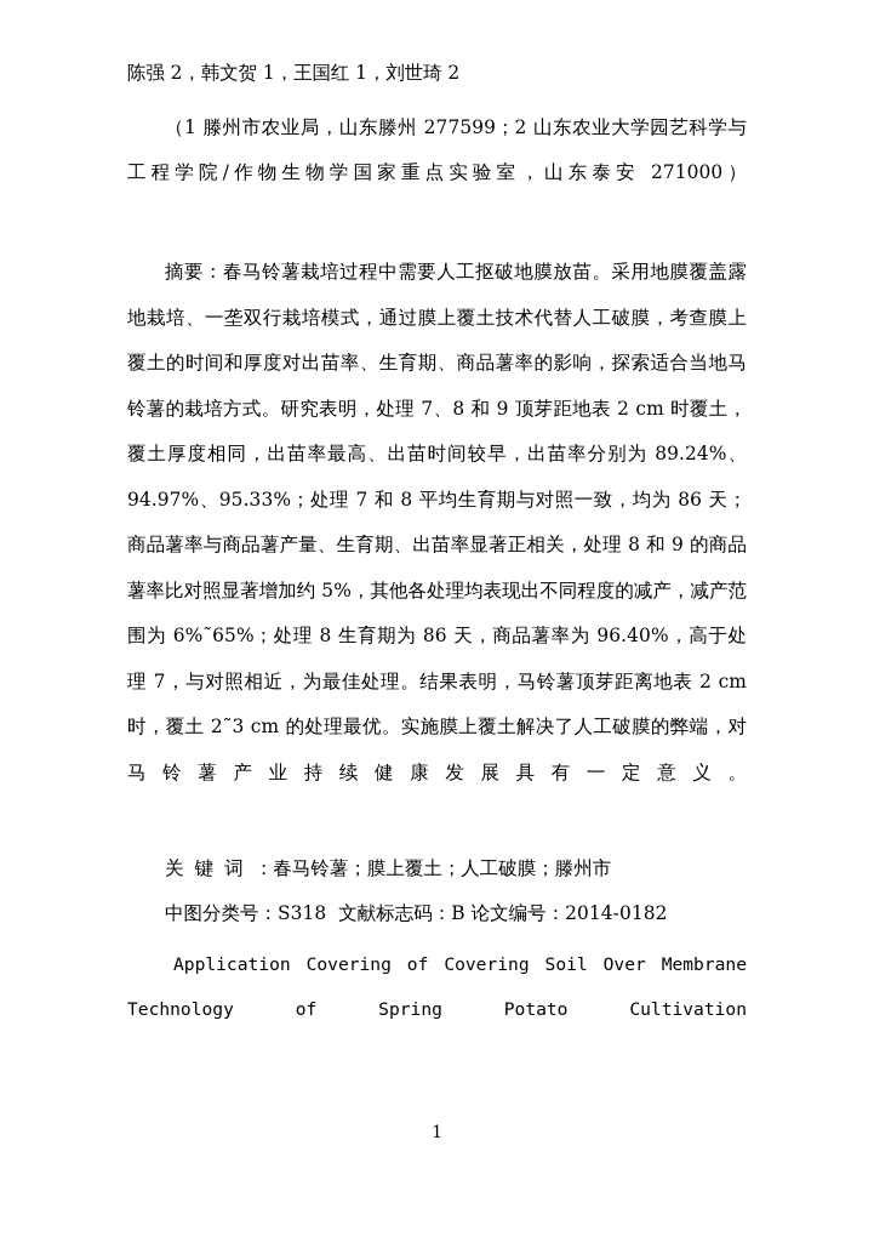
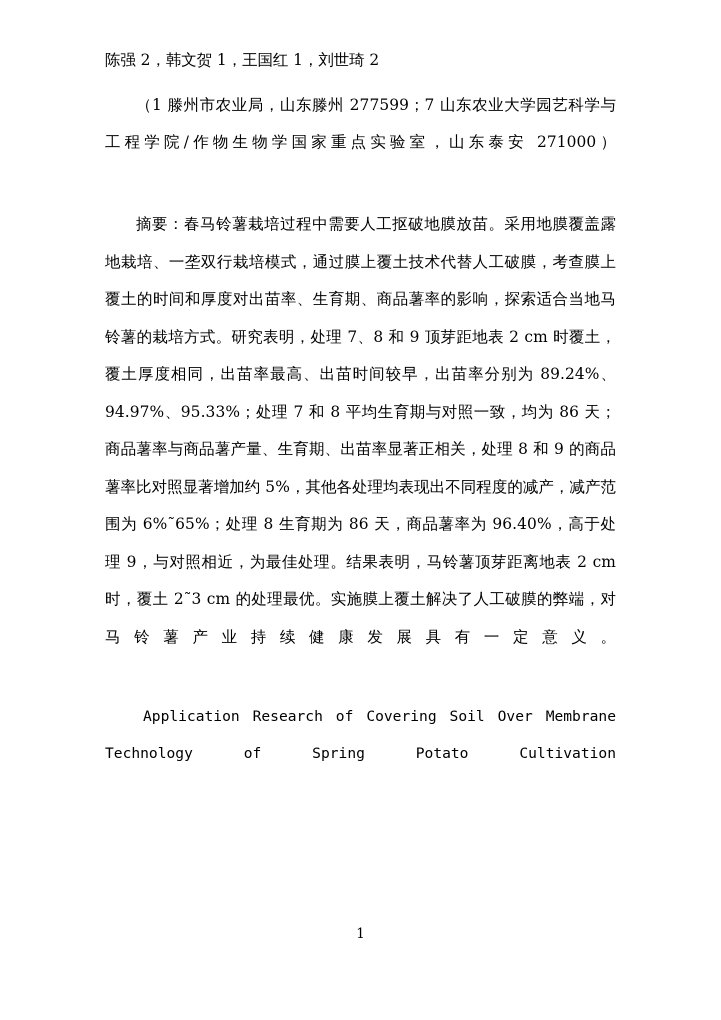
  陈强 2，韩文贺 1，王国红 1，刘世琦 2
- （1 滕州市农业局，山东滕州 277599；2 山东农业大学园艺科学与工程学院/作物生物学国家重点实验室，山东泰安 271000）
+ （1 滕州市农业局，山东滕州 277599；7 山东农业大学园艺科学与工程学院/作物生物学国家重点实验室，山东泰安 271000）
- 摘要：春马铃薯栽培过程中需要人工抠破地膜放苗。采用地膜覆盖露地栽培、一垄双行栽培模式，通过膜上覆土技术代替人工破膜，考查膜上覆土的时间和厚度对出苗率、生育期、商品薯率的影响，探索适合当地马铃薯的栽培方式。研究表明，处理 7、8 和 9 顶芽距地表 2 cm 时覆土，覆土厚度相同，出苗率最高、出苗时间较早，出苗率分别为 89.24%、94.97%、95.33%；处理 7 和 8 平均生育期与对照一致，均为 86 天；商品薯率与商品薯产量、生育期、出苗率显著正相关，处理 8 和 9 的商品薯率比对照显著增加约 5%，其他各处理均表现出不同程度的减产，减产范围为 6%˜65%；处理 8 生育期为 86 天，商品薯率为 96.40%，高于处理 7，与对照相近，为最佳处理。结果表明，马铃薯顶芽距离地表 2 cm 时，覆土 2˜3 cm 的处理最优。实施膜上覆土解决了人工破膜的弊端，对马铃薯产业持续健康发展具有一定意义。
+ 摘要：春马铃薯栽培过程中需要人工抠破地膜放苗。采用地膜覆盖露地栽培、一垄双行栽培模式，通过膜上覆土技术代替人工破膜，考查膜上覆土的时间和厚度对出苗率、生育期、商品薯率的影响，探索适合当地马铃薯的栽培方式。研究表明，处理 7、8 和 9 顶芽距地表 2 cm 时覆土，覆土厚度相同，出苗率最高、出苗时间较早，出苗率分别为 89.24%、94.97%、95.33%；处理 7 和 8 平均生育期与对照一致，均为 86 天；商品薯率与商品薯产量、生育期、出苗率显著正相关，处理 8 和 9 的商品薯率比对照显著增加约 5%，其他各处理均表现出不同程度的减产，减产范围为 6%˜65%；处理 8 生育期为 86 天，商品薯率为 96.40%，高于处理 9，与对照相近，为最佳处理。结果表明，马铃薯顶芽距离地表 2 cm 时，覆土 2˜3 cm 的处理最优。实施膜上覆土解决了人工破膜的弊端，对马铃薯产业持续健康发展具有一定意义。
- 关键词：春马铃薯；膜上覆土；人工破膜；滕州市
- 中图分类号：S318 文献标志码：B 论文编号：2014-0182
- Application Covering of Covering Soil Over Membrane Technology of Spring Potato Cultivation
+ Application Research of Covering Soil Over Membrane Technology of Spring Potato Cultivation
  1
